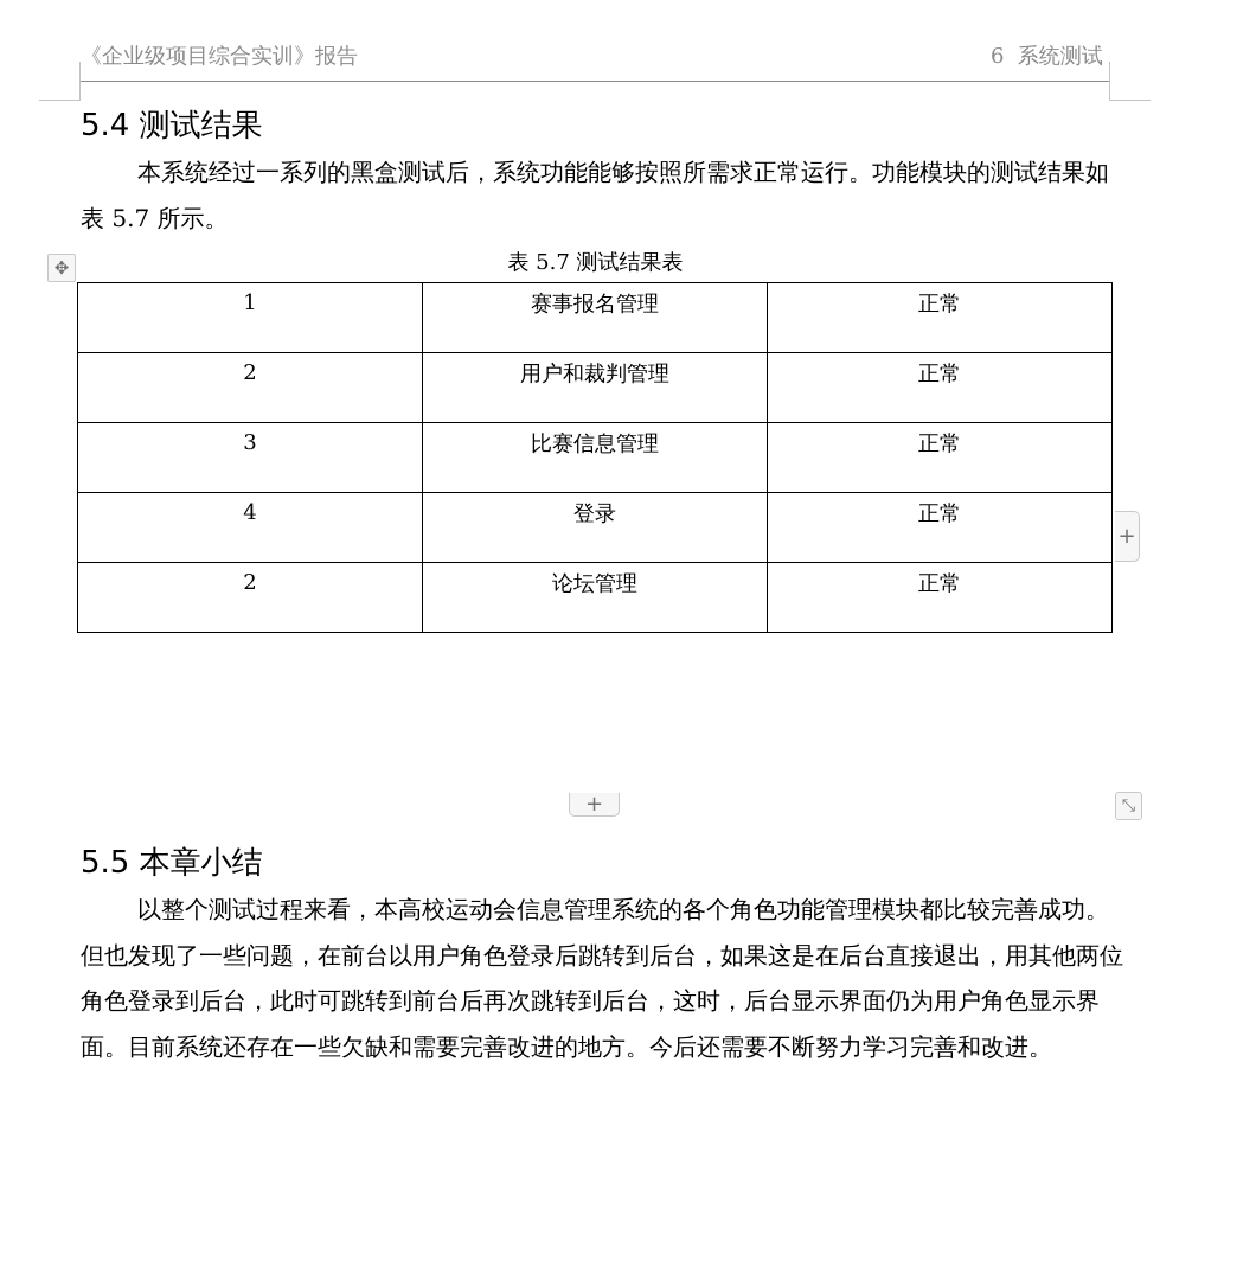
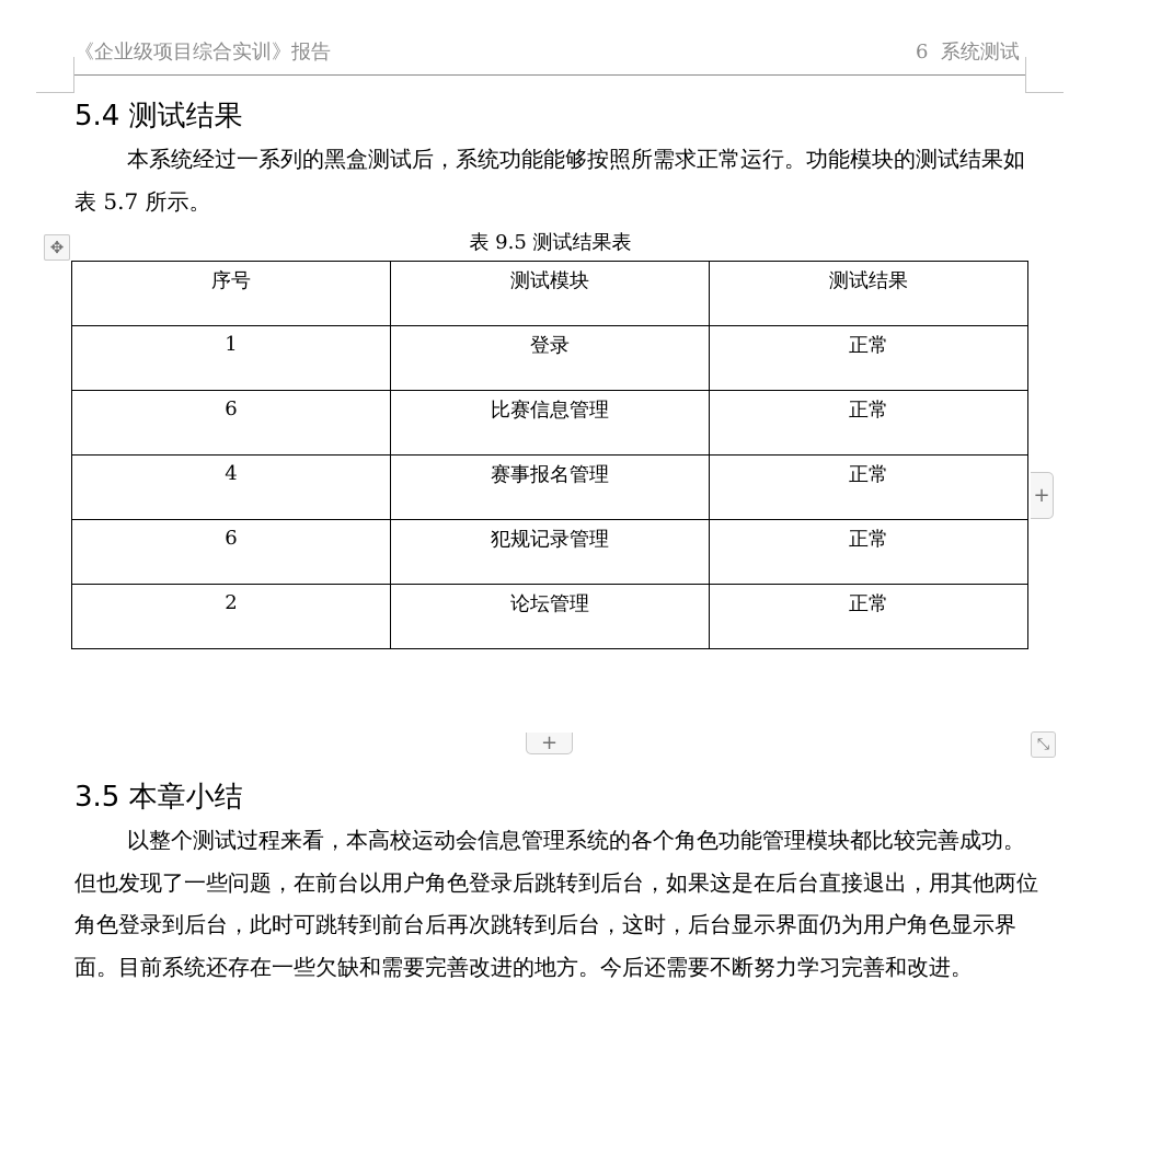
  《企业级项目综合实训》报告
  6 系统测试
  5.4 测试结果
  本系统经过一系列的黑盒测试后，系统功能能够按照所需求正常运行。功能模块的测试结果如表 5.7 所示。
  ✥
- 表 5.7 测试结果表
+ 表 9.5 测试结果表
+ 序号	测试模块	测试结果
- 1	赛事报名管理	正常
+ 1	登录	正常
- 2	用户和裁判管理	正常
- 3	比赛信息管理	正常
+ 6	比赛信息管理	正常
- 4	登录	正常
+ 4	赛事报名管理	正常
+ 6	犯规记录管理	正常
  2	论坛管理	正常
  +
  +
  ⤡
- 5.5 本章小结
+ 3.5 本章小结
  以整个测试过程来看，本高校运动会信息管理系统的各个角色功能管理模块都比较完善成功。但也发现了一些问题，在前台以用户角色登录后跳转到后台，如果这是在后台直接退出，用其他两位角色登录到后台，此时可跳转到前台后再次跳转到后台，这时，后台显示界面仍为用户角色显示界面。目前系统还存在一些欠缺和需要完善改进的地方。今后还需要不断努力学习完善和改进。
